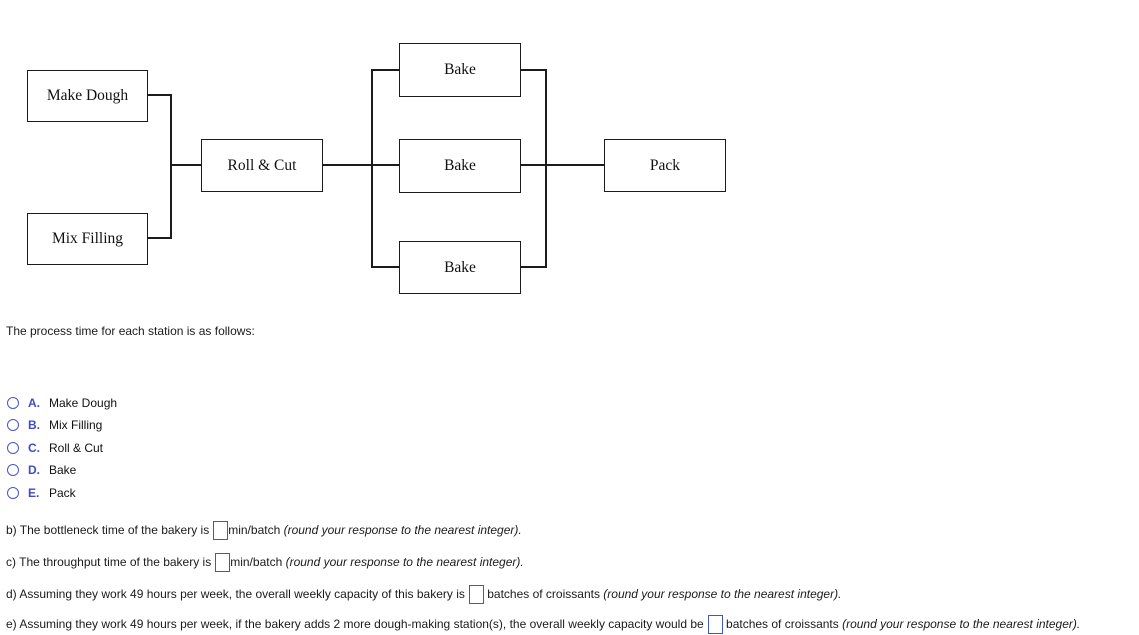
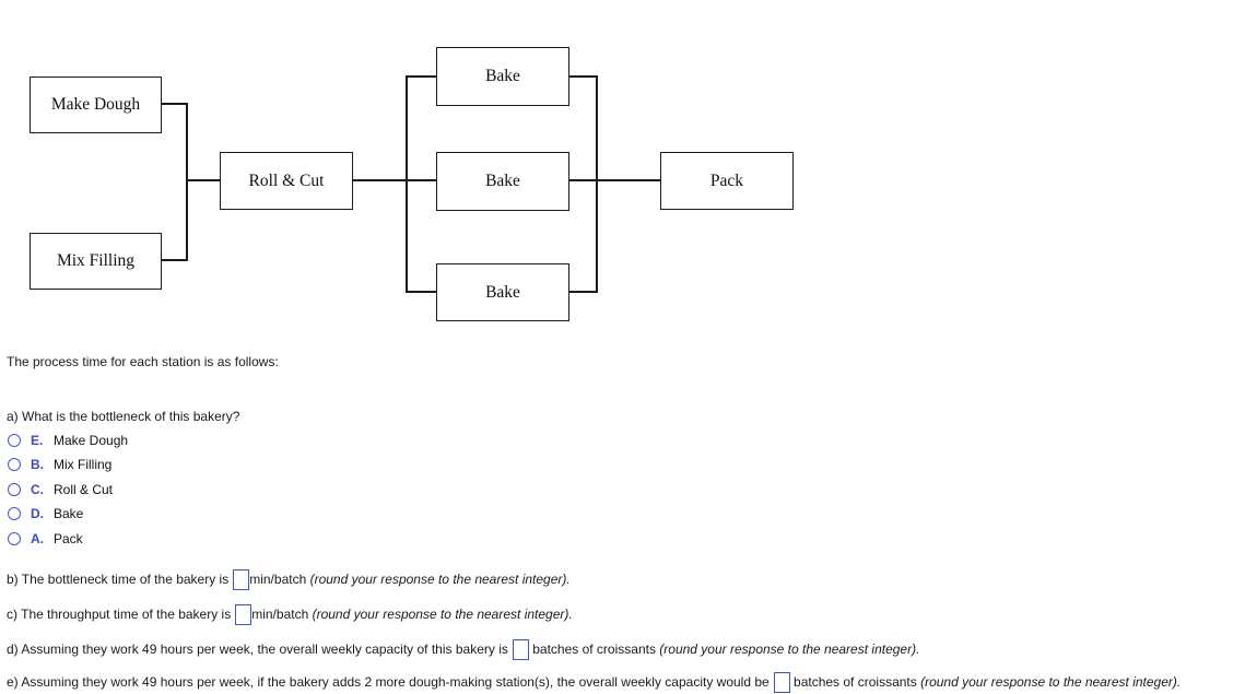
  Make Dough
  Mix Filling
  Roll & Cut
  Bake
  Bake
  Bake
  Pack
  The process time for each station is as follows:
+ a) What is the bottleneck of this bakery?
- A.
+ E.
  Make Dough
  B.
  Mix Filling
  C.
  Roll & Cut
  D.
  Bake
- E.
+ A.
  Pack
  b) The bottleneck time of the bakery is
  min/batch
  (round your response to the nearest integer).
  c) The throughput time of the bakery is
  min/batch
  (round your response to the nearest integer).
  d) Assuming they work 49 hours per week, the overall weekly capacity of this bakery is
  batches of croissants
  (round your response to the nearest integer).
  e) Assuming they work 49 hours per week, if the bakery adds 2 more dough-making station(s), the overall weekly capacity would be
  batches of croissants
  (round your response to the nearest integer).
